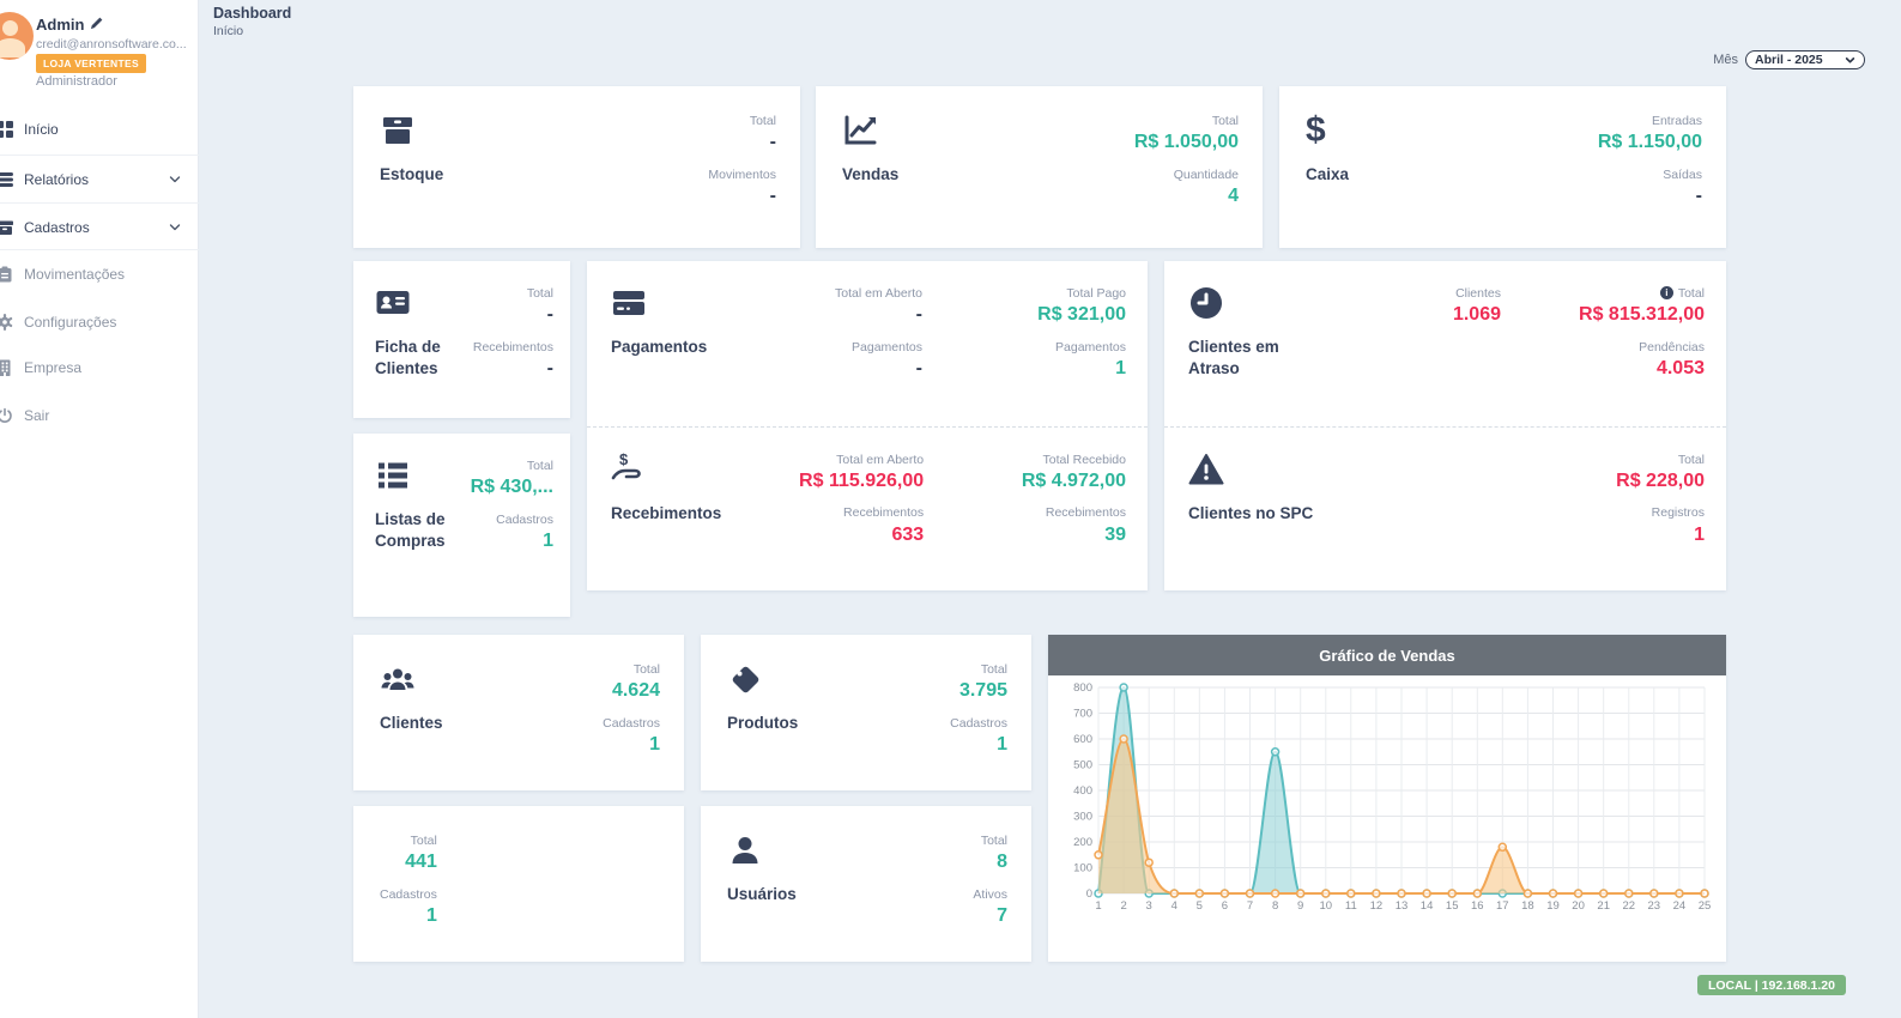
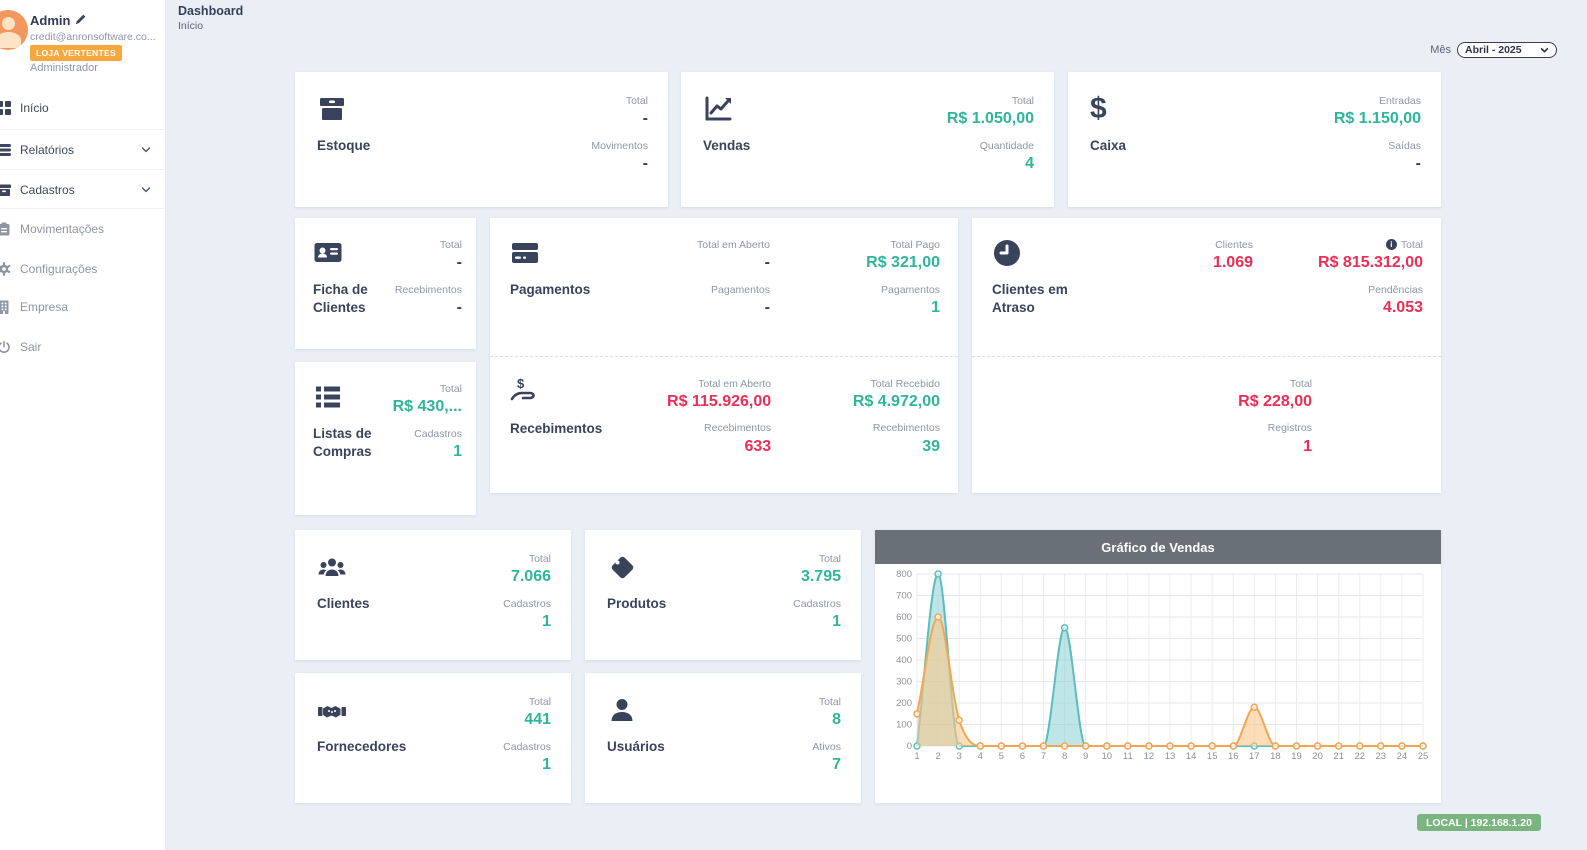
  Admin
  credit@anronsoftware.co...
  LOJA VERTENTES
  Administrador
  Início
  Relatórios
  Cadastros
  Movimentações
  Configurações
  Empresa
  Sair
  Dashboard
  Início
  Mês
  Abril - 2025
  Estoque
  Total
  -
  Movimentos
  -
  Vendas
  Total
  R$ 1.050,00
  Quantidade
  4
  Caixa
  Entradas
  R$ 1.150,00
  Saídas
  -
  Ficha de Clientes
  Total
  -
  Recebimentos
  -
  Listas de Compras
  Total
  R$ 430,...
  Cadastros
  1
  Pagamentos
  Total em Aberto
  -
  Pagamentos
  -
  Total Pago
  R$ 321,00
  Pagamentos
  1
  $
  Recebimentos
  Total em Aberto
  R$ 115.926,00
  Recebimentos
  633
  Total Recebido
  R$ 4.972,00
  Recebimentos
  39
  Clientes em Atraso
  Clientes
  1.069
  Total
  R$ 815.312,00
  Pendências
  4.053
- Clientes no SPC
  Total
  R$ 228,00
  Registros
  1
  Clientes
  Total
- 4.624
+ 7.066
  Cadastros
  1
  Produtos
  Total
  3.795
  Cadastros
  1
+ Fornecedores
  Total
  441
  Cadastros
  1
  Usuários
  Total
  8
  Ativos
  7
  Gráfico de Vendas
  0
  100
  200
  300
  400
  500
  600
  700
  800
  1
  2
  3
  4
  5
  6
  7
  8
  9
  10
  11
  12
  13
  14
  15
  16
  17
  18
  19
  20
  21
  22
  23
  24
  25
  LOCAL | 192.168.1.20
